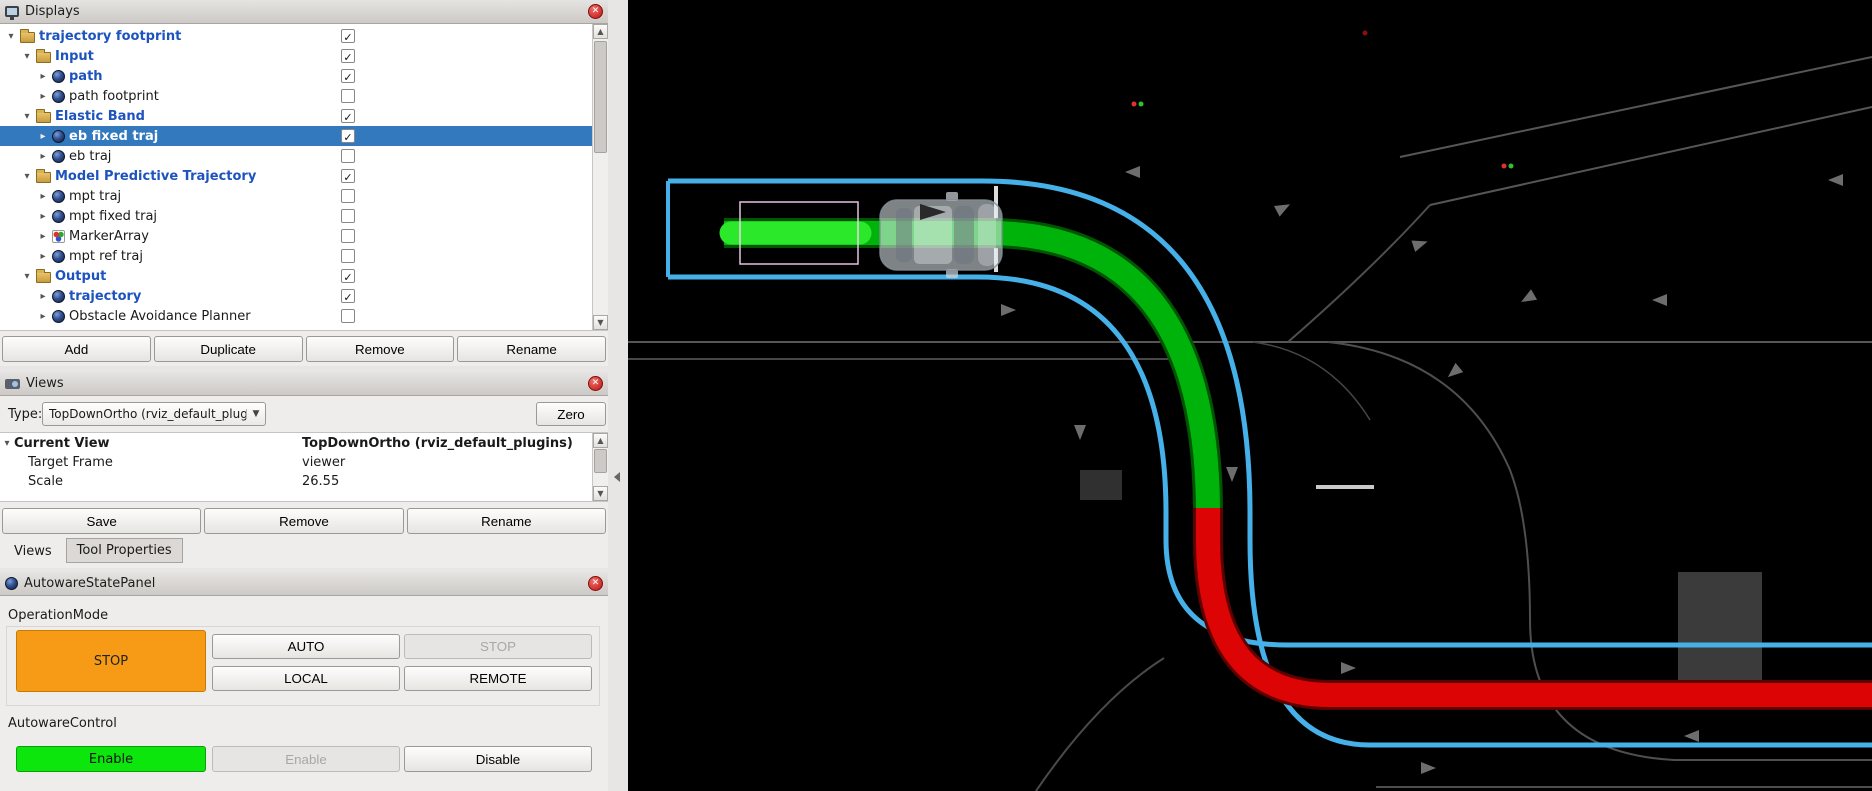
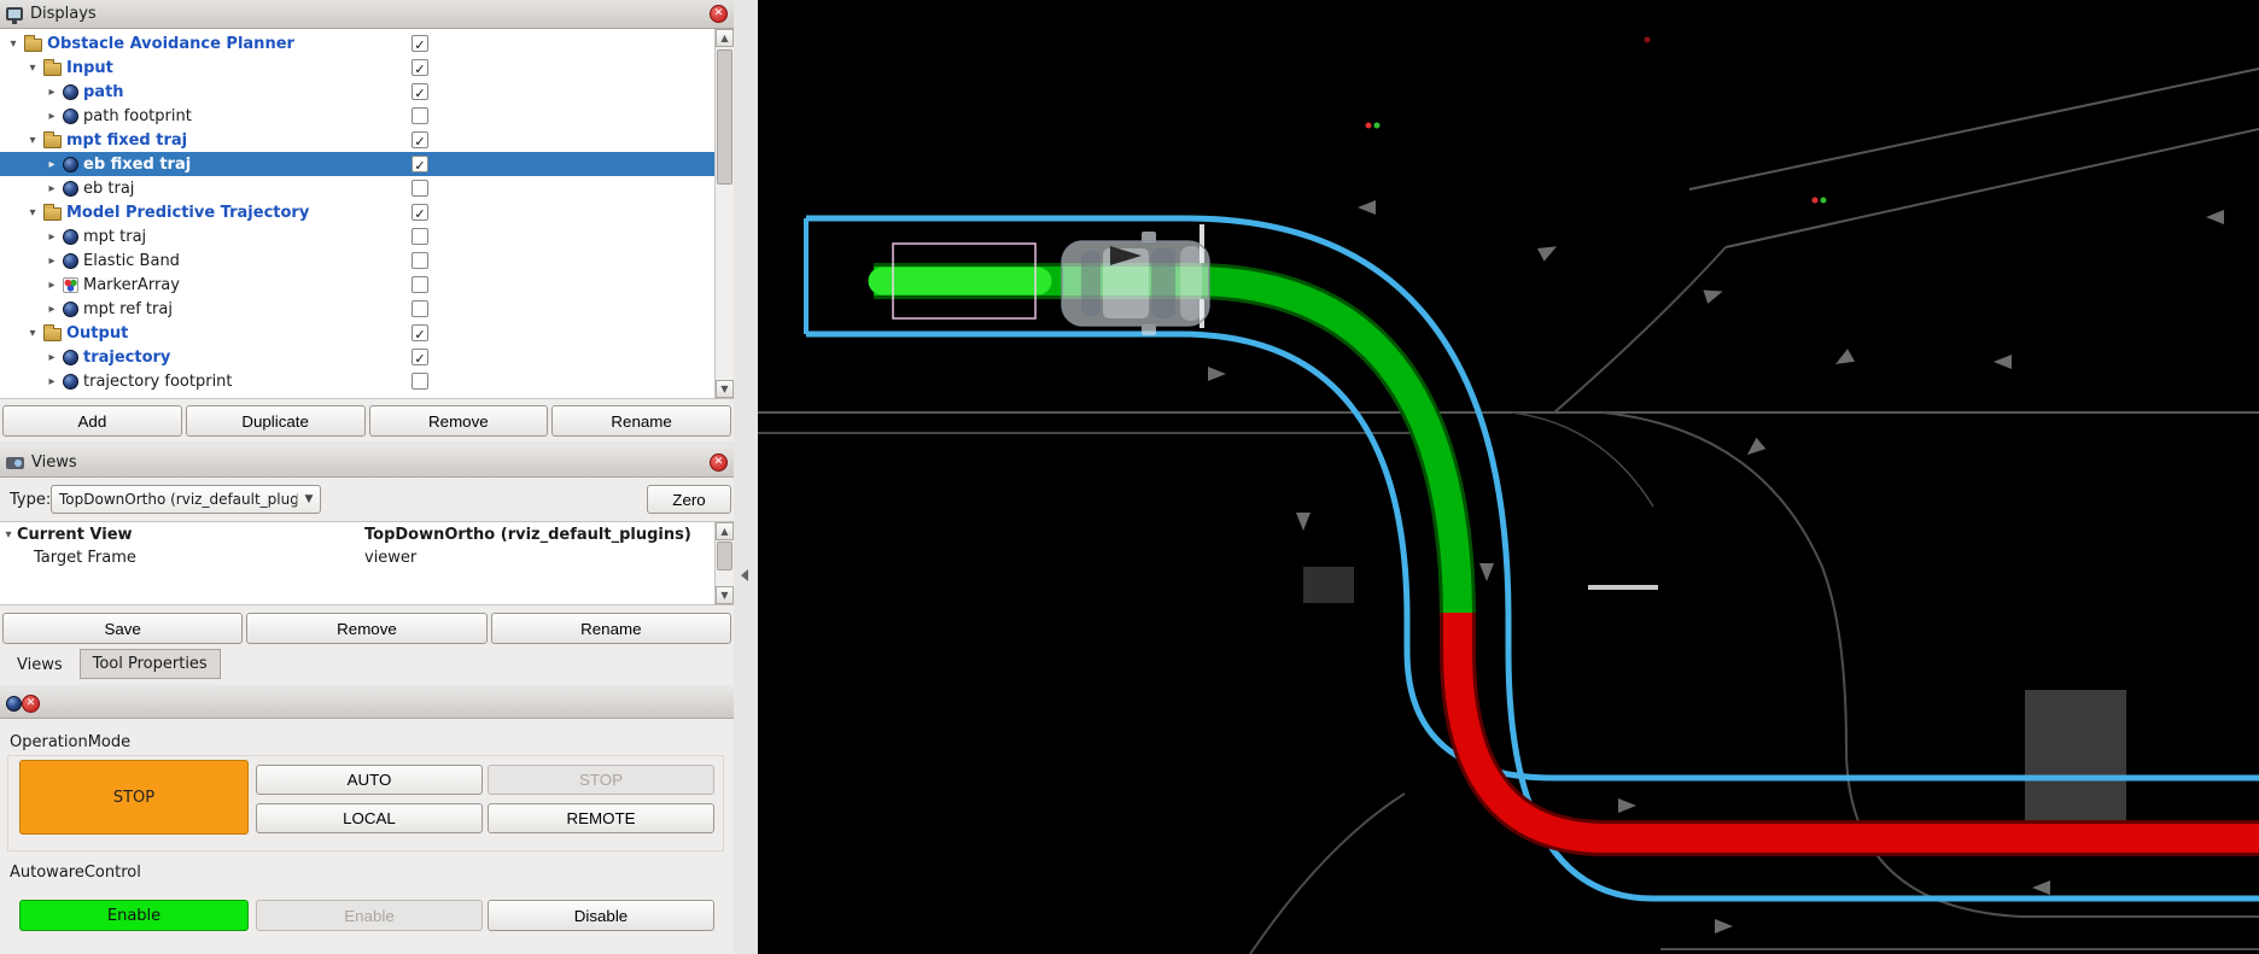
  Displays
  ✕
  ▾
- trajectory footprint
+ Obstacle Avoidance Planner
  ▾
  Input
  ▸
  path
  ▸
  path footprint
  ▾
- Elastic Band
+ mpt fixed traj
  ▸
  eb fixed traj
  ▸
  eb traj
  ▾
  Model Predictive Trajectory
  ▸
  mpt traj
  ▸
- mpt fixed traj
+ Elastic Band
  ▸
  MarkerArray
  ▸
  mpt ref traj
  ▾
  Output
  ▸
  trajectory
  ▸
- Obstacle Avoidance Planner
+ trajectory footprint
  ▲
  ▼
  Add
  Duplicate
  Remove
  Rename
  Views
  ✕
  Type:
  TopDownOrtho (rviz_default_plug
  ▼
  Zero
  ▾
  Current View
  TopDownOrtho (rviz_default_plugins)
  Target Frame
  viewer
- Scale
- 26.55
  ▲
  ▼
  Save
  Remove
  Rename
  Views
  Tool Properties
- AutowareStatePanel
  ✕
  OperationMode
  STOP
  AUTO
  STOP
  LOCAL
  REMOTE
  AutowareControl
  Enable
  Enable
  Disable
